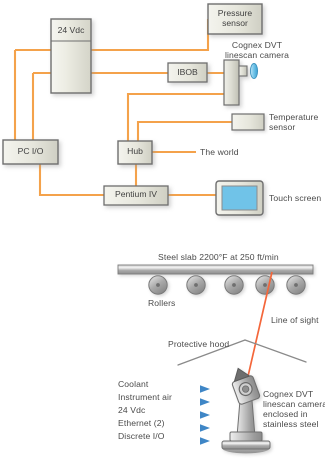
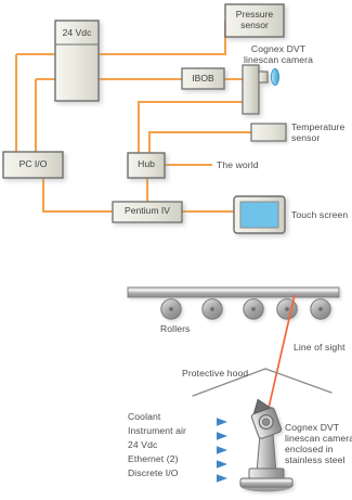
  24 Vdc
  Pressure
  sensor
  Cognex DVT
  linescan camera
  IBOB
  Temperature
  sensor
  PC I/O
  Hub
  The world
  Pentium IV
  Touch screen
- Steel slab 2200°F at 250 ft/min
  Rollers
  Line of sight
  Protective hood
  Coolant
  Instrument air
  24 Vdc
  Ethernet (2)
  Discrete I/O
  Cognex DVT
  linescan camer
  enclosed in
  stainless steel
